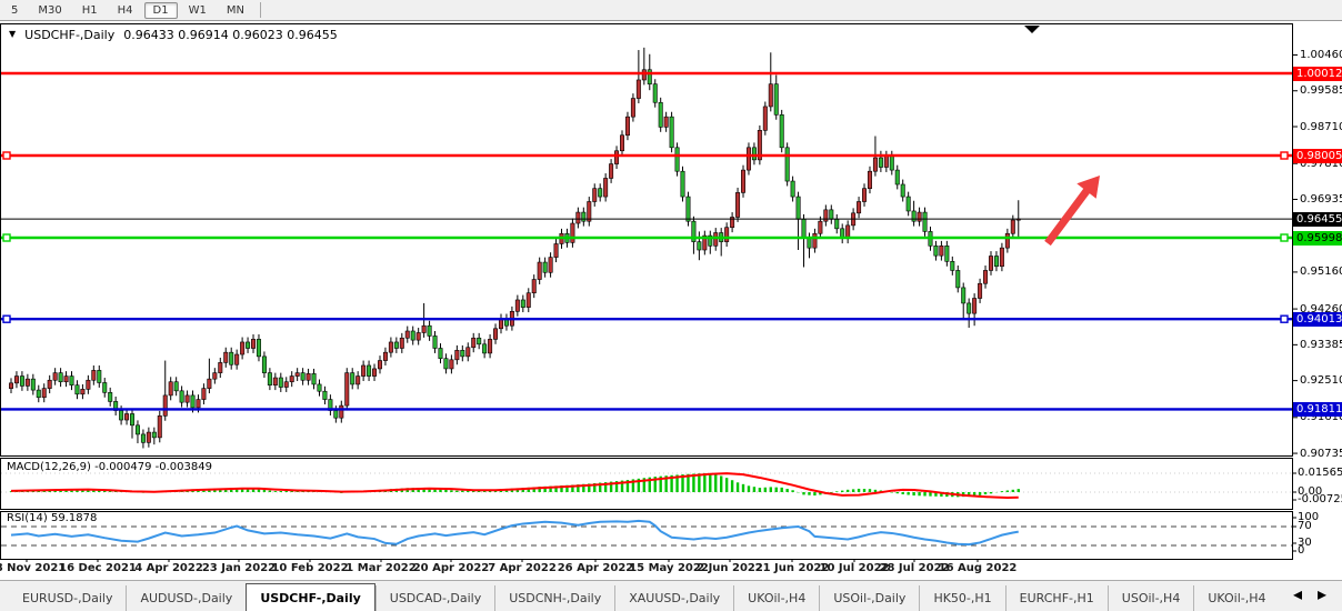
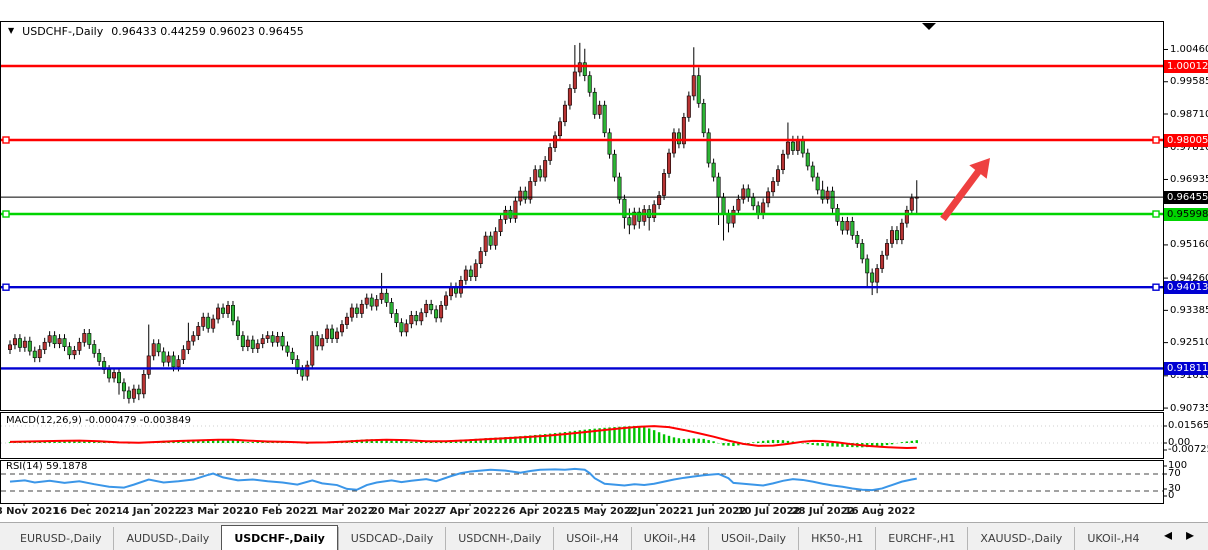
- 5
- M30
- H1
- H4
- D1
- W1
- MN
  ▼
  USDCHF-,Daily
- 0.96433 0.96914 0.96023 0.96455
+ 0.96433 0.44259 0.96023 0.96455
  MACD(12,26,9) -0.000479 -0.003849
  RSI(14) 59.1878
  1.0046
  0.9958
  0.9871
  0.9781
  0.9693
  0.9516
  0.9426
  0.9338
  0.9251
  0.9161
  0.9073
  1.00012
  0.98005
  0.96455
  0.95998
  0.94013
  0.91811
  0.01565
  0.00
  -0.0072
  100
  70
  30
  0
  Nov 2021
  16 Dec 2021
- 4 Apr 2022
+ 4 Jan 2022
- 23 Jan 2022
+ 23 Mar 2022
  10 Feb 2022
  1 Mar 2022
- 20 Apr 2022
+ 20 Mar 2022
  7 Apr 2022
  26 Apr 2022
  15 May 2022
  2 Jun 2022
  21 Jun 2022
  10 Jul 2022
  28 Jul 2022
  16 Aug 2022
  EURUSD-,Daily
  AUDUSD-,Daily
  USDCHF-,Daily
  USDCAD-,Daily
  USDCNH-,Daily
- XAUUSD-,Daily
+ USOil-,H4
  UKOil-,H4
  USOil-,Daily
  HK50-,H1
  EURCHF-,H1
- USOil-,H4
+ XAUUSD-,Daily
  UKOil-,H4
  ◂
  ▸
